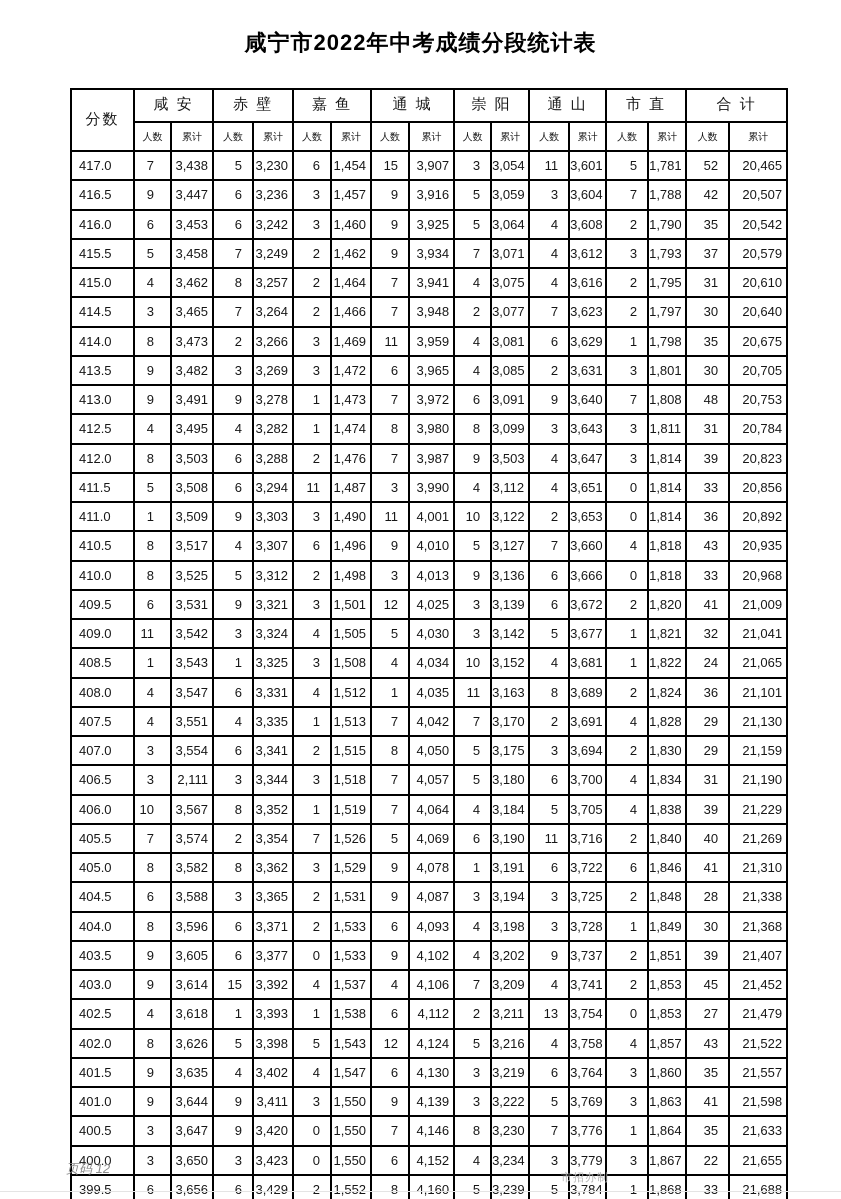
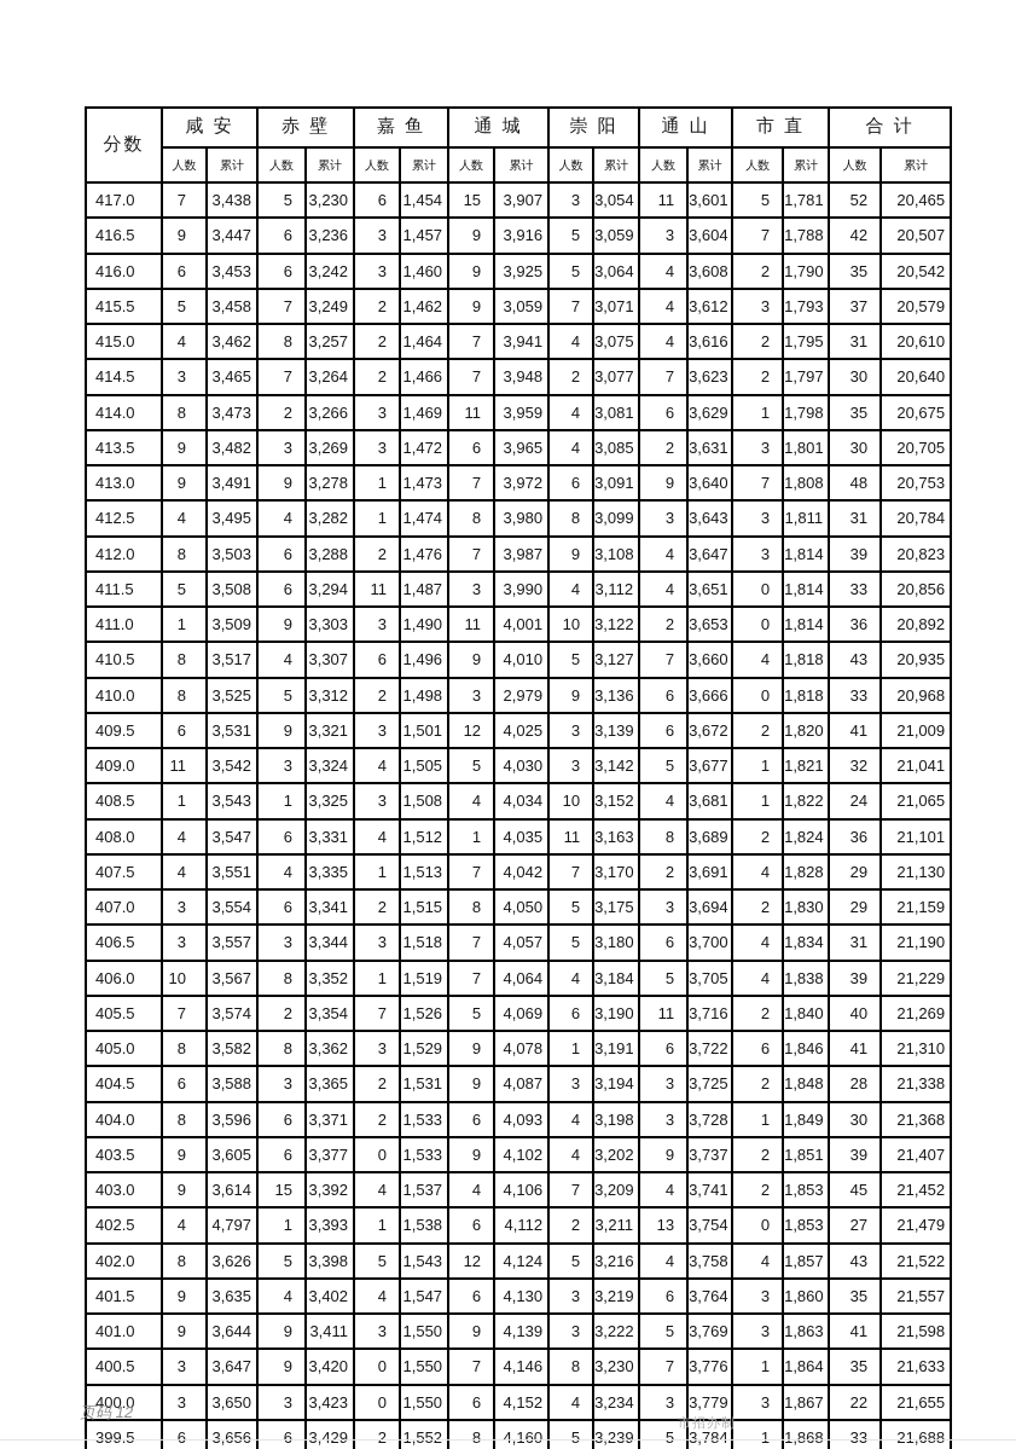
- 咸宁市2022年中考成绩分段统计表
  分数	咸 安	赤 壁	嘉 鱼	通 城	崇 阳	通 山	市 直	合 计
  人数	累计	人数	累计	人数	累计	人数	累计	人数	累计	人数	累计	人数	累计	人数	累计
  417.0	7	3,438	5	3,230	6	1,454	15	3,907	3	3,054	11	3,601	5	1,781	52	20,465
  416.5	9	3,447	6	3,236	3	1,457	9	3,916	5	3,059	3	3,604	7	1,788	42	20,507
  416.0	6	3,453	6	3,242	3	1,460	9	3,925	5	3,064	4	3,608	2	1,790	35	20,542
- 415.5	5	3,458	7	3,249	2	1,462	9	3,934	7	3,071	4	3,612	3	1,793	37	20,579
+ 415.5	5	3,458	7	3,249	2	1,462	9	3,059	7	3,071	4	3,612	3	1,793	37	20,579
  415.0	4	3,462	8	3,257	2	1,464	7	3,941	4	3,075	4	3,616	2	1,795	31	20,610
  414.5	3	3,465	7	3,264	2	1,466	7	3,948	2	3,077	7	3,623	2	1,797	30	20,640
  414.0	8	3,473	2	3,266	3	1,469	11	3,959	4	3,081	6	3,629	1	1,798	35	20,675
  413.5	9	3,482	3	3,269	3	1,472	6	3,965	4	3,085	2	3,631	3	1,801	30	20,705
  413.0	9	3,491	9	3,278	1	1,473	7	3,972	6	3,091	9	3,640	7	1,808	48	20,753
  412.5	4	3,495	4	3,282	1	1,474	8	3,980	8	3,099	3	3,643	3	1,811	31	20,784
- 412.0	8	3,503	6	3,288	2	1,476	7	3,987	9	3,503	4	3,647	3	1,814	39	20,823
+ 412.0	8	3,503	6	3,288	2	1,476	7	3,987	9	3,108	4	3,647	3	1,814	39	20,823
  411.5	5	3,508	6	3,294	11	1,487	3	3,990	4	3,112	4	3,651	0	1,814	33	20,856
  411.0	1	3,509	9	3,303	3	1,490	11	4,001	10	3,122	2	3,653	0	1,814	36	20,892
  410.5	8	3,517	4	3,307	6	1,496	9	4,010	5	3,127	7	3,660	4	1,818	43	20,935
- 410.0	8	3,525	5	3,312	2	1,498	3	4,013	9	3,136	6	3,666	0	1,818	33	20,968
+ 410.0	8	3,525	5	3,312	2	1,498	3	2,979	9	3,136	6	3,666	0	1,818	33	20,968
  409.5	6	3,531	9	3,321	3	1,501	12	4,025	3	3,139	6	3,672	2	1,820	41	21,009
  409.0	11	3,542	3	3,324	4	1,505	5	4,030	3	3,142	5	3,677	1	1,821	32	21,041
  408.5	1	3,543	1	3,325	3	1,508	4	4,034	10	3,152	4	3,681	1	1,822	24	21,065
  408.0	4	3,547	6	3,331	4	1,512	1	4,035	11	3,163	8	3,689	2	1,824	36	21,101
  407.5	4	3,551	4	3,335	1	1,513	7	4,042	7	3,170	2	3,691	4	1,828	29	21,130
  407.0	3	3,554	6	3,341	2	1,515	8	4,050	5	3,175	3	3,694	2	1,830	29	21,159
- 406.5	3	2,111	3	3,344	3	1,518	7	4,057	5	3,180	6	3,700	4	1,834	31	21,190
+ 406.5	3	3,557	3	3,344	3	1,518	7	4,057	5	3,180	6	3,700	4	1,834	31	21,190
  406.0	10	3,567	8	3,352	1	1,519	7	4,064	4	3,184	5	3,705	4	1,838	39	21,229
  405.5	7	3,574	2	3,354	7	1,526	5	4,069	6	3,190	11	3,716	2	1,840	40	21,269
  405.0	8	3,582	8	3,362	3	1,529	9	4,078	1	3,191	6	3,722	6	1,846	41	21,310
  404.5	6	3,588	3	3,365	2	1,531	9	4,087	3	3,194	3	3,725	2	1,848	28	21,338
  404.0	8	3,596	6	3,371	2	1,533	6	4,093	4	3,198	3	3,728	1	1,849	30	21,368
  403.5	9	3,605	6	3,377	0	1,533	9	4,102	4	3,202	9	3,737	2	1,851	39	21,407
  403.0	9	3,614	15	3,392	4	1,537	4	4,106	7	3,209	4	3,741	2	1,853	45	21,452
- 402.5	4	3,618	1	3,393	1	1,538	6	4,112	2	3,211	13	3,754	0	1,853	27	21,479
+ 402.5	4	4,797	1	3,393	1	1,538	6	4,112	2	3,211	13	3,754	0	1,853	27	21,479
  402.0	8	3,626	5	3,398	5	1,543	12	4,124	5	3,216	4	3,758	4	1,857	43	21,522
  401.5	9	3,635	4	3,402	4	1,547	6	4,130	3	3,219	6	3,764	3	1,860	35	21,557
  401.0	9	3,644	9	3,411	3	1,550	9	4,139	3	3,222	5	3,769	3	1,863	41	21,598
  400.5	3	3,647	9	3,420	0	1,550	7	4,146	8	3,230	7	3,776	1	1,864	35	21,633
  400.0	3	3,650	3	3,423	0	1,550	6	4,152	4	3,234	3	3,779	3	1,867	22	21,655
  399.5	6	3,656	6	3,429	2	1,552	8	4,160	5	3,239	5	3,784	1	1,868	33	21,688
  页码 12
  市招办制
